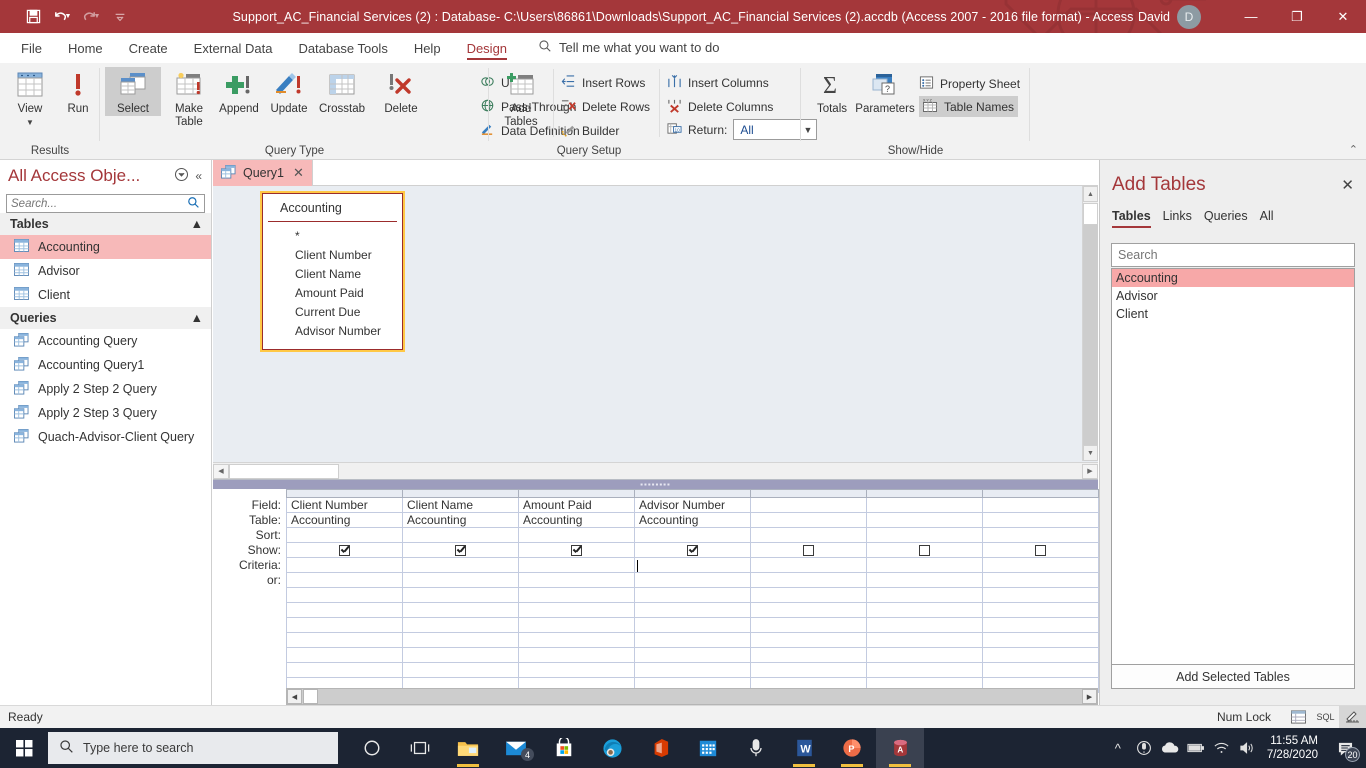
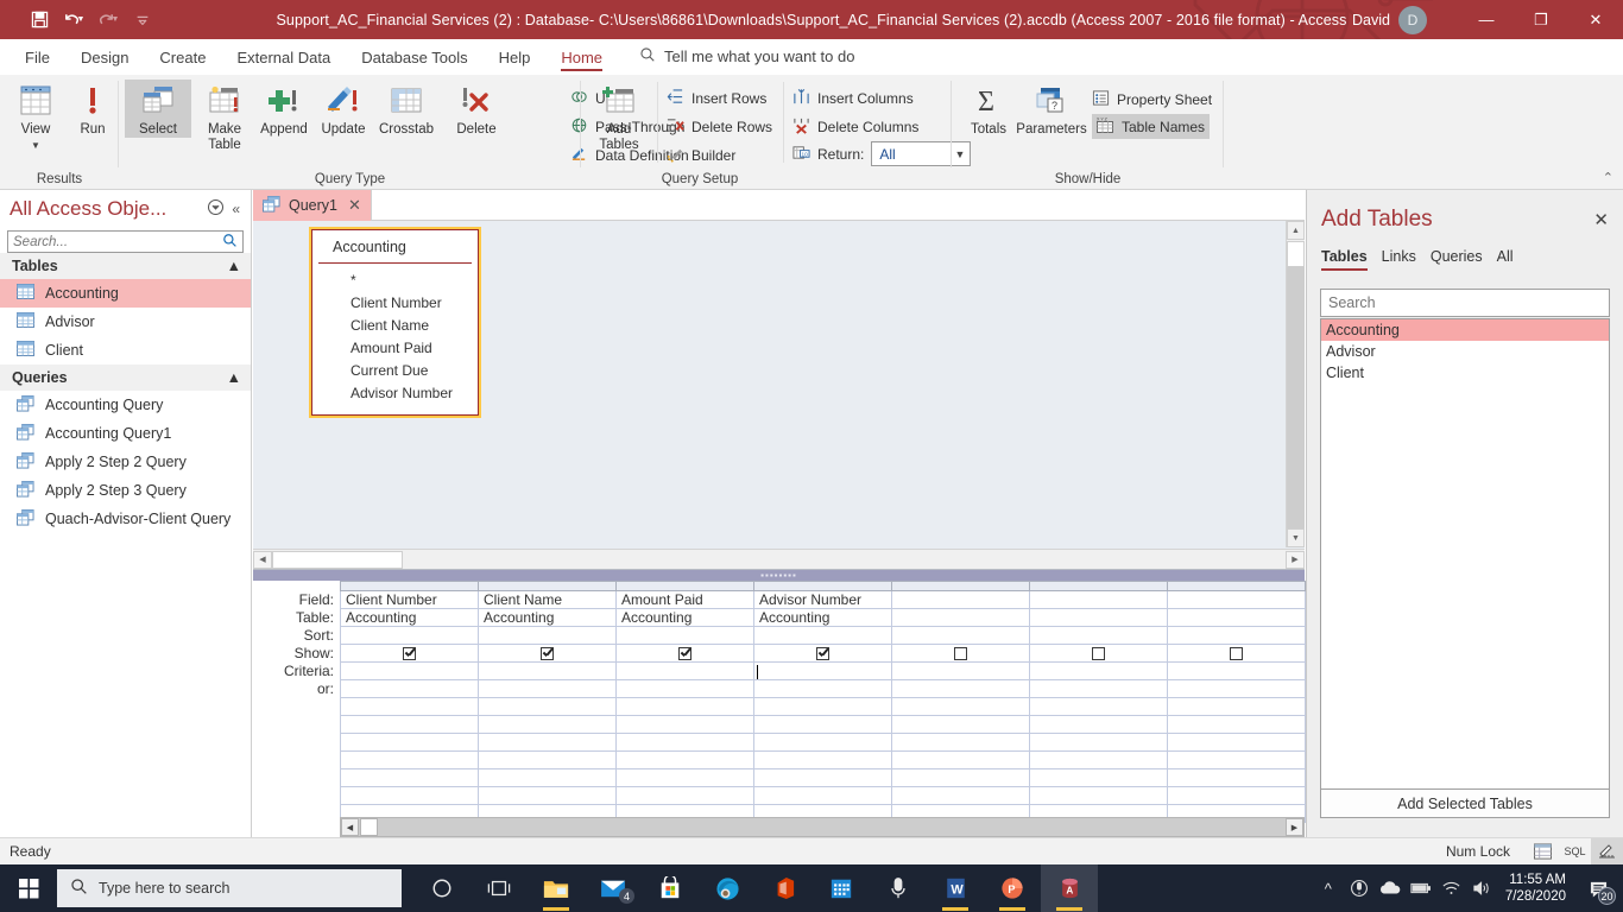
  Support_AC_Financial Services (2) : Database- C:\Users\86861\Downloads\Support_AC_Financial Services (2).accdb (Access 2007 - 2016 file format) - Access
  David
  D
  —
  ❐
  ✕
  File
- Home
+ Design
  Create
  External Data
  Database Tools
  Help
- Design
+ Home
  Tell me what you want to do
  View
  ▼
  Run
  Results
  Select
  Make Table
  Append
  Update
  Crosstab
  Delete
  Pass-Thrug
  Data Definitin
  Query Type
  Add Tables
  Insert Rows
  Delete Rows
  Builder
  Insert Columns
  Delete Columns
  Return:
  All
  ▼
  Query Setup
  Σ
  Totals
  ?
  Parameters
  Property Sheet
  Table Names
  Show/Hide
  ⌃
  All Access Obje...
  «
  Search...
  Tables
  ▲
  Accounting
  Advisor
  Client
  Queries
  ▲
  Accounting Query
  Accounting Query1
  Apply 2 Step 2 Query
  Apply 2 Step 3 Query
  Quach-Advisor-Client Query
  Query1
  ✕
  Accounting
  *
  Client Number
  Client Name
  Amount Paid
  Current Due
  Advisor Number
  ▪▪▪▪▪▪▪▪
  Field:
  Table:
  Sort:
  Show:
  Criteria:
  or:
  Client Number	Client Name	Amount Paid	Advisor Number
  Accounting	Accounting	Accounting	Accounting
  Add Tables
  ✕
  Tables
  Links
  Queries
  All
  Search
  Accounting
  Advisor
  Client
  Add Selected Tables
  Ready
  Num Lock
  SQL
  Type here to search
  4
  W
  P
  A
  ^
  11:55 AM
  7/28/2020
  20
